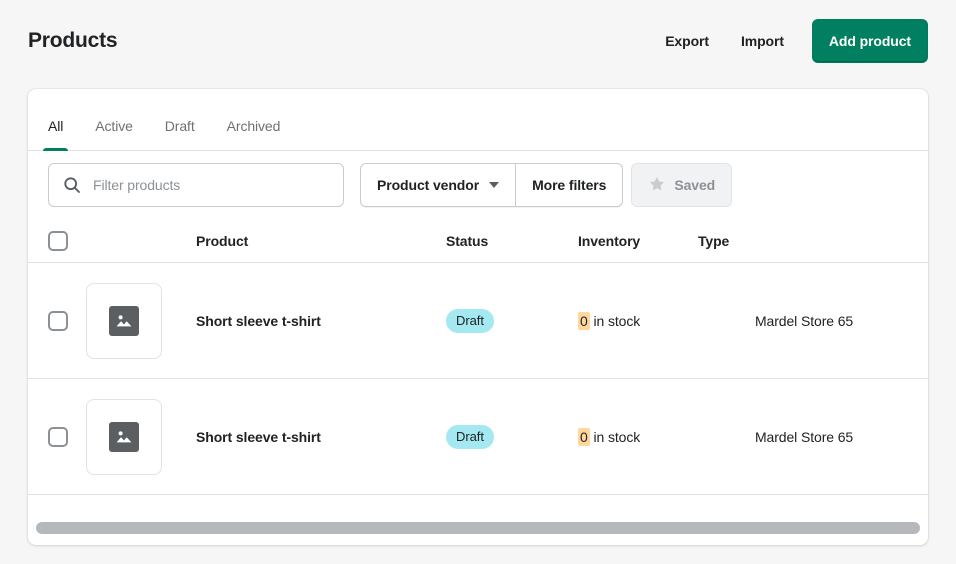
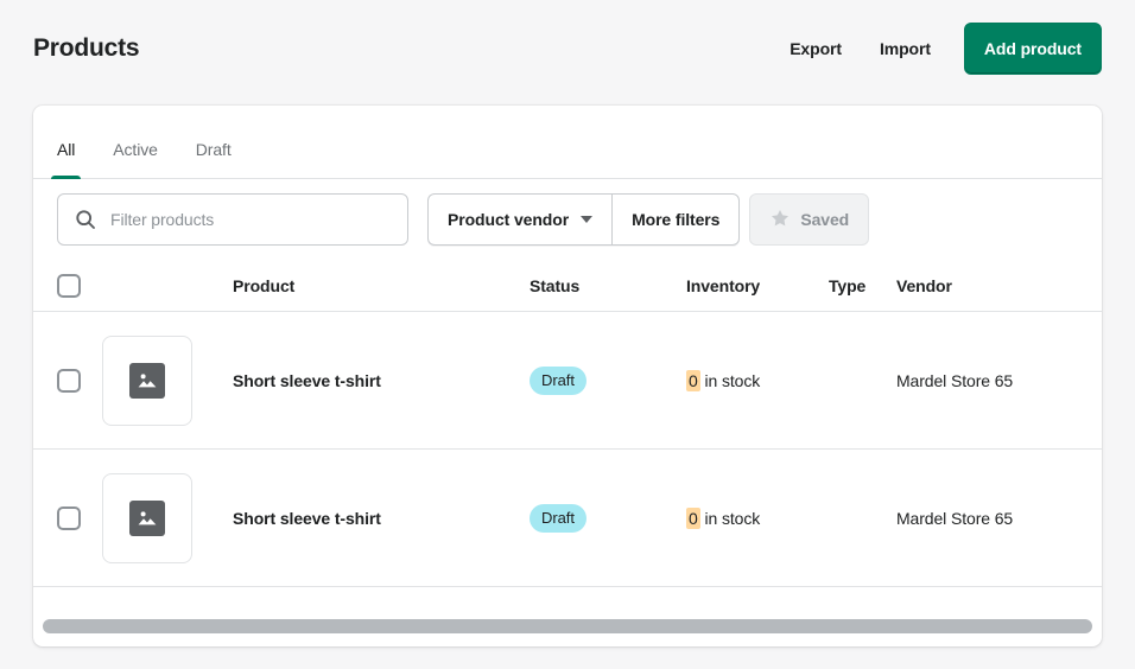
  Products
  Export
  Import
  Add product
  All
  Active
  Draft
- Archived
  Filter products
  Product vendor
  More filters
  Saved
  Product
  Status
  Inventory
  Type
+ Vendor
  Short sleeve t-shirt
  Draft
  0 in stock
  Mardel Store 65
  Short sleeve t-shirt
  Draft
  0 in stock
  Mardel Store 65
